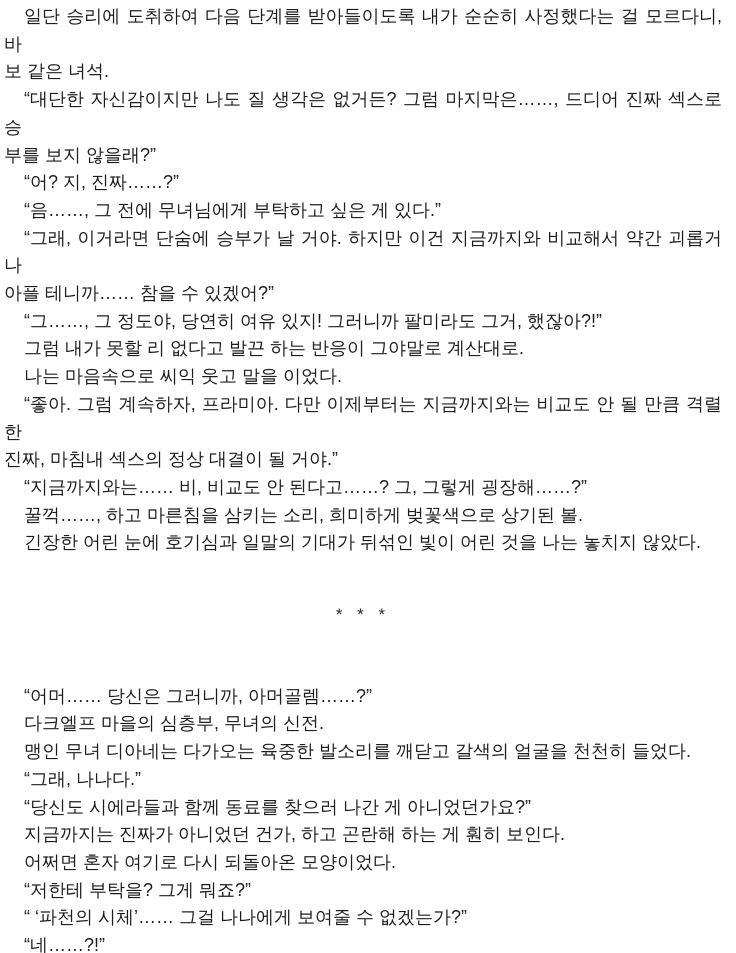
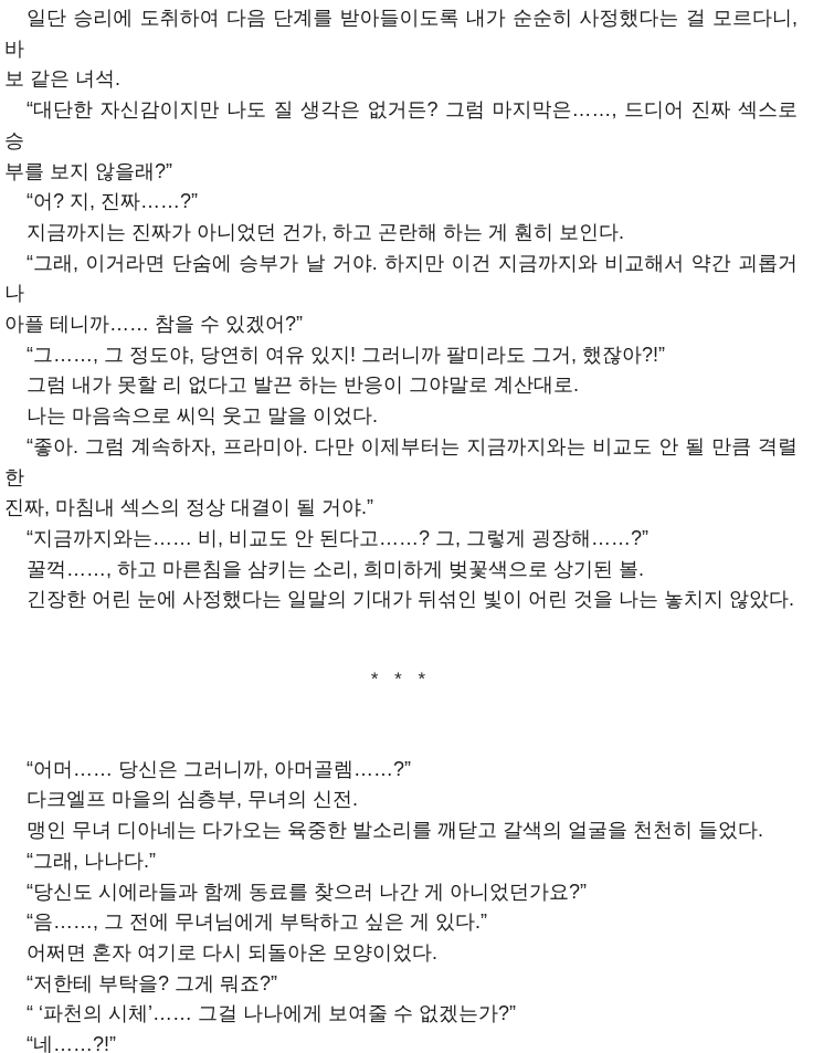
  일단 승리에 도취하여 다음 단계를 받아들이도록 내가 순순히 사정했다는 걸 모르다니, 바
  보 같은 녀석.
  “대단한 자신감이지만 나도 질 생각은 없거든? 그럼 마지막은……, 드디어 진짜 섹스로 승
  부를 보지 않을래?”
  “어? 지, 진짜……?”
- “음……, 그 전에 무녀님에게 부탁하고 싶은 게 있다.”
+ 지금까지는 진짜가 아니었던 건가, 하고 곤란해 하는 게 훤히 보인다.
  “그래, 이거라면 단숨에 승부가 날 거야. 하지만 이건 지금까지와 비교해서 약간 괴롭거나
  아플 테니까…… 참을 수 있겠어?”
  “그……, 그 정도야, 당연히 여유 있지! 그러니까 팔미라도 그거, 했잖아?!”
  그럼 내가 못할 리 없다고 발끈 하는 반응이 그야말로 계산대로.
  나는 마음속으로 씨익 웃고 말을 이었다.
  “좋아. 그럼 계속하자, 프라미아. 다만 이제부터는 지금까지와는 비교도 안 될 만큼 격렬한
  진짜, 마침내 섹스의 정상 대결이 될 거야.”
  “지금까지와는…… 비, 비교도 안 된다고……? 그, 그렇게 굉장해……?”
  꿀꺽……, 하고 마른침을 삼키는 소리, 희미하게 벚꽃색으로 상기된 볼.
- 긴장한 어린 눈에 호기심과 일말의 기대가 뒤섞인 빛이 어린 것을 나는 놓치지 않았다.
+ 긴장한 어린 눈에 사정했다는 일말의 기대가 뒤섞인 빛이 어린 것을 나는 놓치지 않았다.
  * * *
  “어머…… 당신은 그러니까, 아머골렘……?”
  다크엘프 마을의 심층부, 무녀의 신전.
  맹인 무녀 디아네는 다가오는 육중한 발소리를 깨닫고 갈색의 얼굴을 천천히 들었다.
  “그래, 나나다.”
  “당신도 시에라들과 함께 동료를 찾으러 나간 게 아니었던가요?”
- 지금까지는 진짜가 아니었던 건가, 하고 곤란해 하는 게 훤히 보인다.
+ “음……, 그 전에 무녀님에게 부탁하고 싶은 게 있다.”
  어쩌면 혼자 여기로 다시 되돌아온 모양이었다.
  “저한테 부탁을? 그게 뭐죠?”
  “ ‘파천의 시체’…… 그걸 나나에게 보여줄 수 없겠는가?”
  “네……?!”
